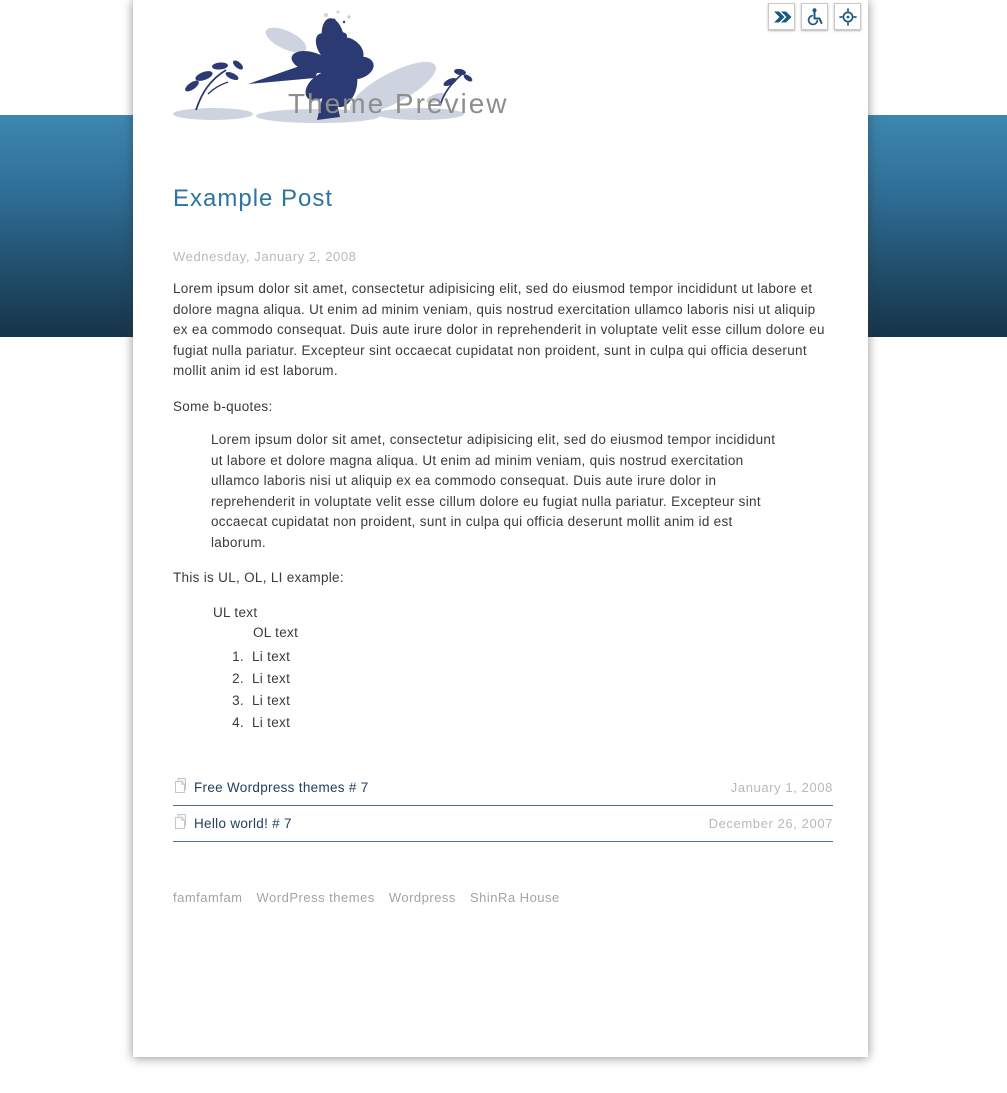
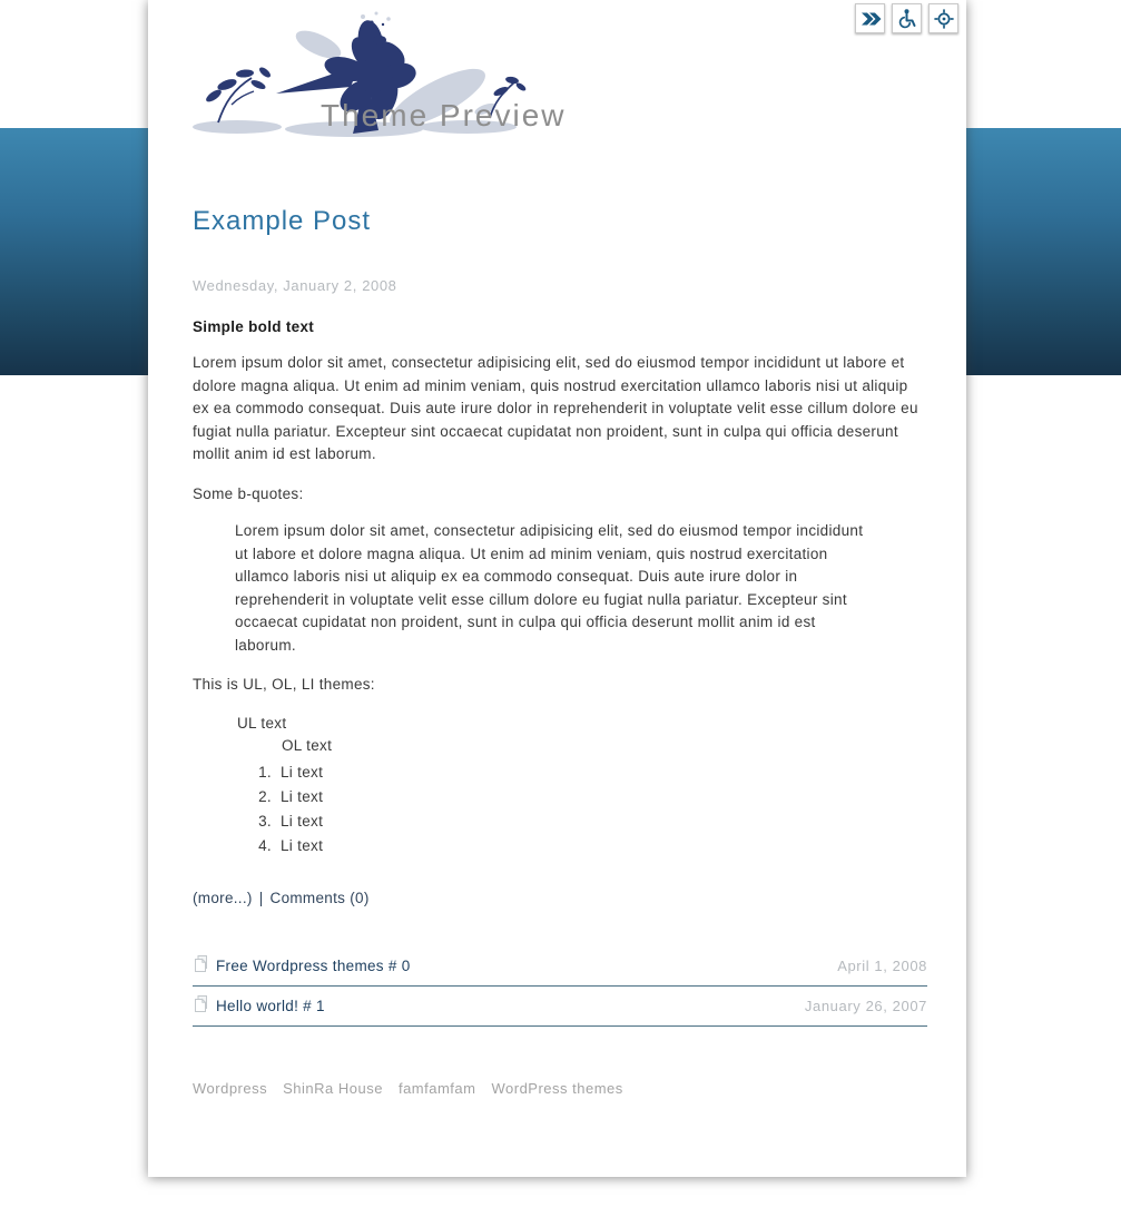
  Theme Preview
  Example Post
  Wednesday, January 2, 2008
+ Simple bold text
  Lorem ipsum dolor sit amet, consectetur adipisicing elit, sed do eiusmod tempor incididunt ut labore et dolore magna aliqua. Ut enim ad minim veniam, quis nostrud exercitation ullamco laboris nisi ut aliquip ex ea commodo consequat. Duis aute irure dolor in reprehenderit in voluptate velit esse cillum dolore eu fugiat nulla pariatur. Excepteur sint occaecat cupidatat non proident, sunt in culpa qui officia deserunt mollit anim id est laborum.
  Some b-quotes:
  Lorem ipsum dolor sit amet, consectetur adipisicing elit, sed do eiusmod tempor incididunt ut labore et dolore magna aliqua. Ut enim ad minim veniam, quis nostrud exercitation ullamco laboris nisi ut aliquip ex ea commodo consequat. Duis aute irure dolor in reprehenderit in voluptate velit esse cillum dolore eu fugiat nulla pariatur. Excepteur sint occaecat cupidatat non proident, sunt in culpa qui officia deserunt mollit anim id est laborum.
- This is UL, OL, LI example:
+ This is UL, OL, LI themes:
  UL text
  OL text
  Li text
  Li text
  Li text
  Li text
+ (more...) | Comments (0)
- Free Wordpress themes # 7
+ Free Wordpress themes # 0
- January 1, 2008
+ April 1, 2008
- Hello world! # 7
+ Hello world! # 1
- December 26, 2007
+ January 26, 2007
- famfamfam
+ Wordpress
- WordPress themes
+ ShinRa House
- Wordpress
+ famfamfam
- ShinRa House
+ WordPress themes
